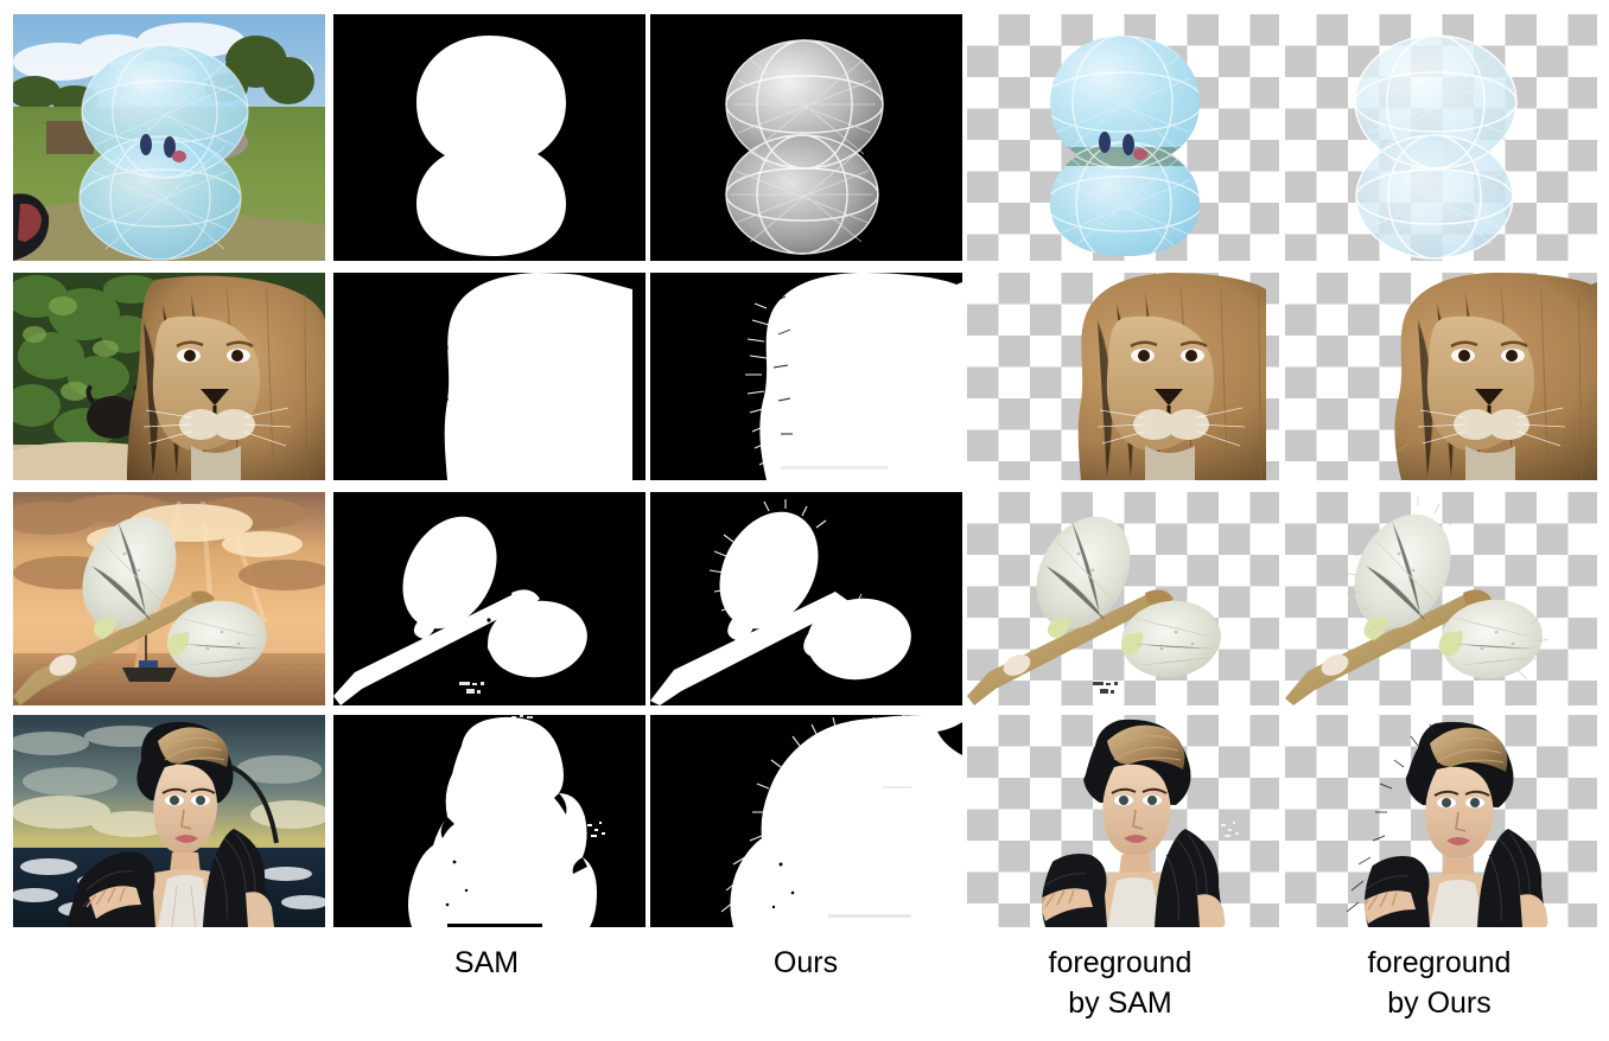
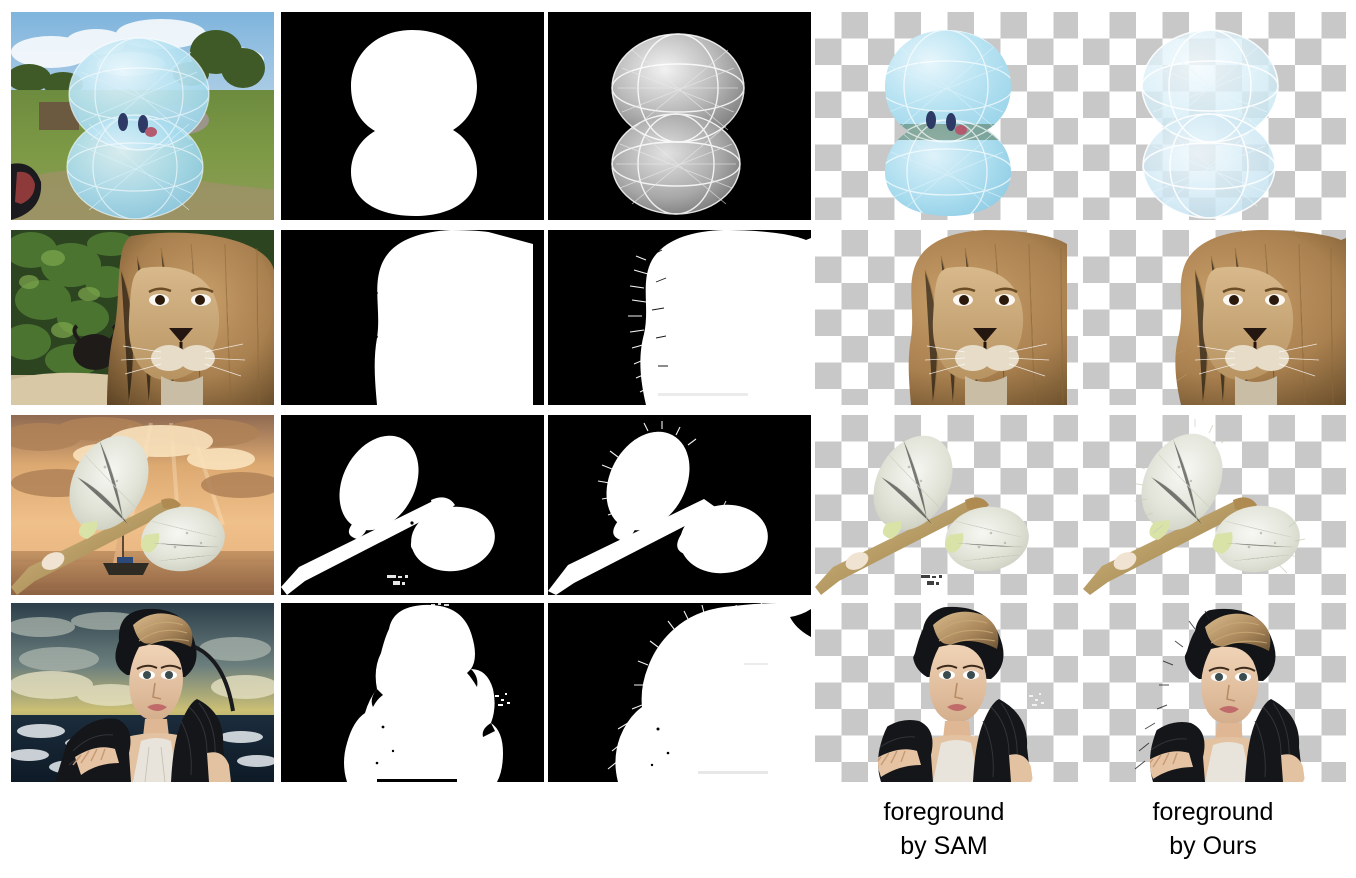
- SAM
- Ours
  foreground
  by SAM
  foreground
  by Ours
